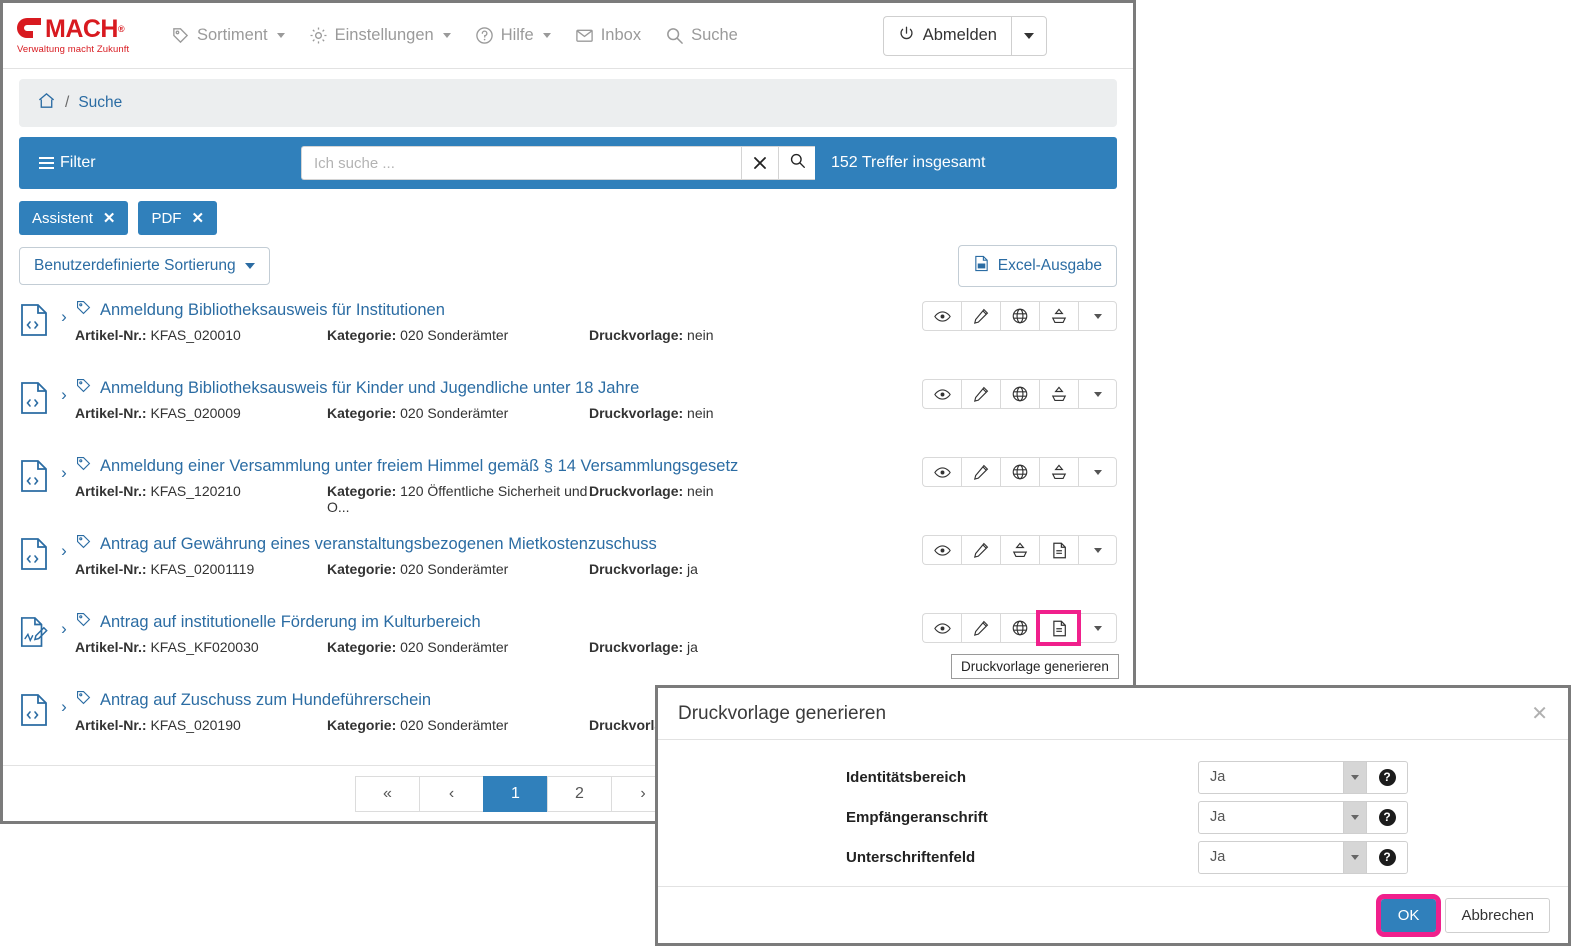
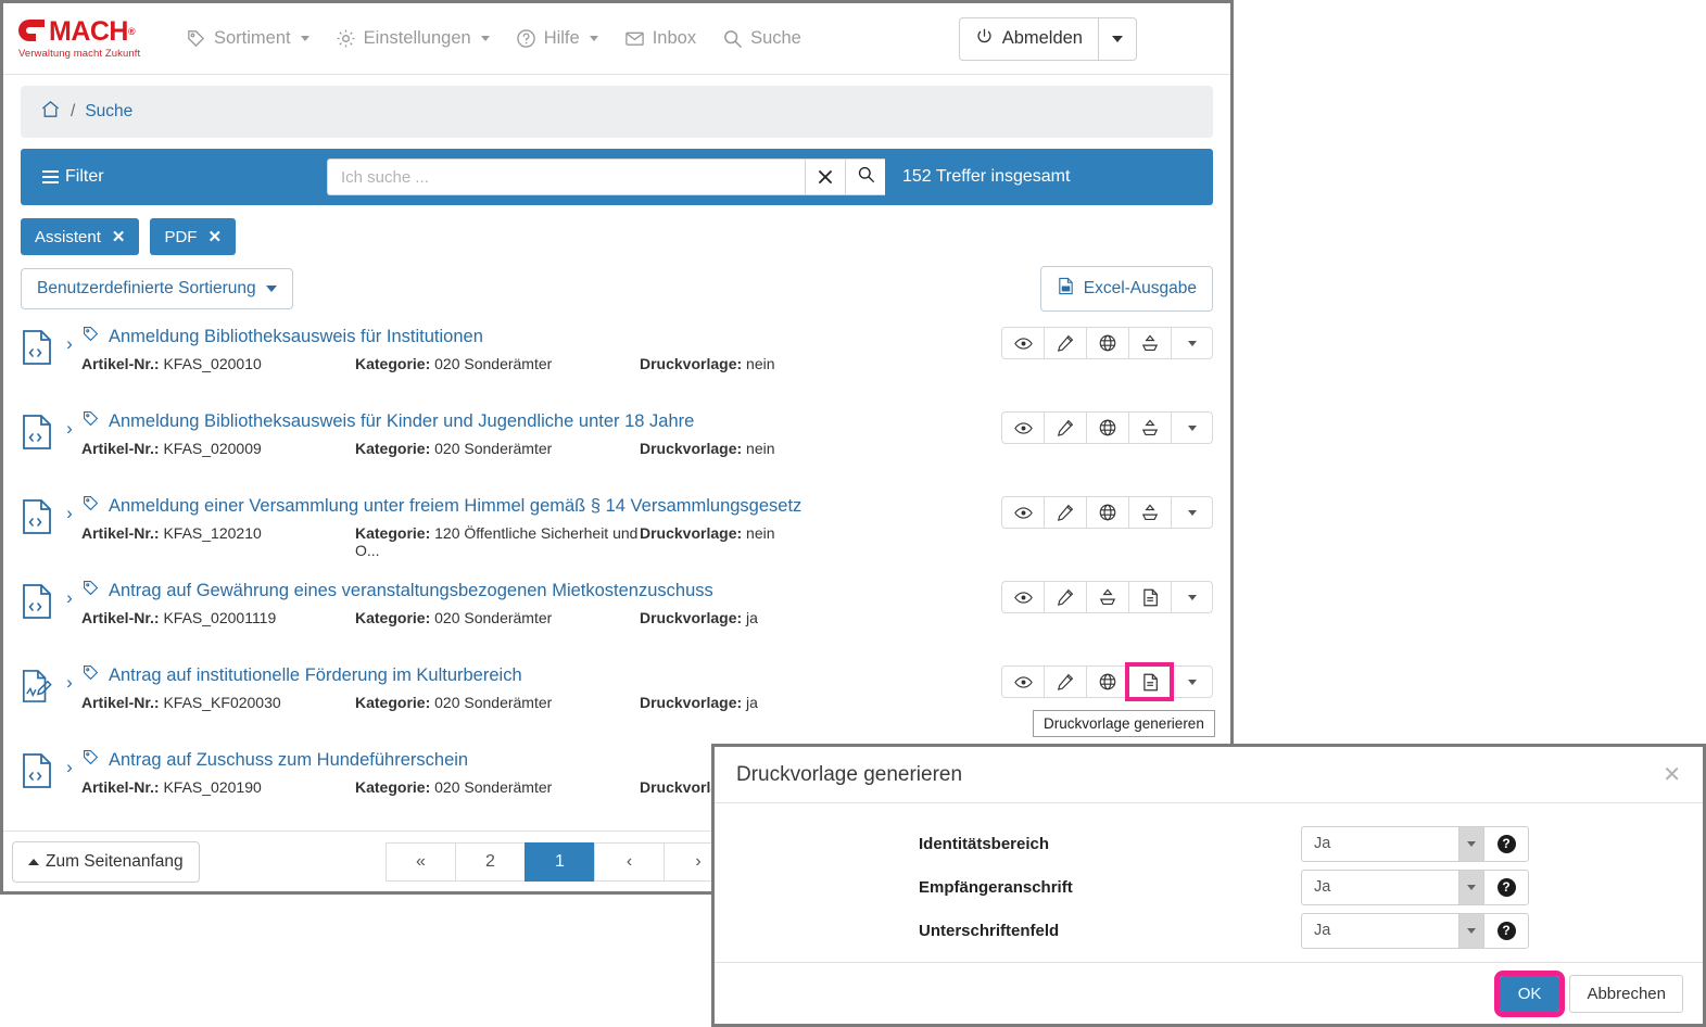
  MACH
  ®
  Verwaltung macht Zukunft
  Sortiment
  Einstellungen
  Hilfe
  Inbox
  Suche
  Abmelden
  /
  Suche
  Filter
  Ich suche ...
  152 Treffer insgesamt
  Assistent
  ✕
  PDF
  ✕
  Benutzerdefinierte Sortierung
  Excel-Ausgabe
  ›
  Anmeldung Bibliotheksausweis für Institutionen
  Artikel-Nr.: KFAS_020010
  Kategorie: 020 Sonderämter
  Druckvorlage: nein
  ›
  Anmeldung Bibliotheksausweis für Kinder und Jugendliche unter 18 Jahre
  Artikel-Nr.: KFAS_020009
  Kategorie: 020 Sonderämter
  Druckvorlage: nein
  ›
  Anmeldung einer Versammlung unter freiem Himmel gemäß § 14 Versammlungsgesetz
  Artikel-Nr.: KFAS_120210
  Kategorie: 120 Öffentliche Sicherheit und O...
  Druckvorlage: nein
  ›
  Antrag auf Gewährung eines veranstaltungsbezogenen Mietkostenzuschuss
  Artikel-Nr.: KFAS_02001119
  Kategorie: 020 Sonderämter
  Druckvorlage: ja
  ›
  Antrag auf institutionelle Förderung im Kulturbereich
  Artikel-Nr.: KFAS_KF020030
  Kategorie: 020 Sonderämter
  Druckvorlage: ja
  ›
  Antrag auf Zuschuss zum Hundeführerschein
  Artikel-Nr.: KFAS_020190
  Kategorie: 020 Sonderämter
  Druckvorlage generieren
+ Zum Seitenanfang
  «
- ‹
+ 2
  1
- 2
+ ‹
  ›
  Druckvorlage generieren
  ✕
  Identitätsbereich
  Ja
  ?
  Empfängeranschrift
  Ja
  ?
  Unterschriftenfeld
  Ja
  ?
  OK
  Abbrechen
